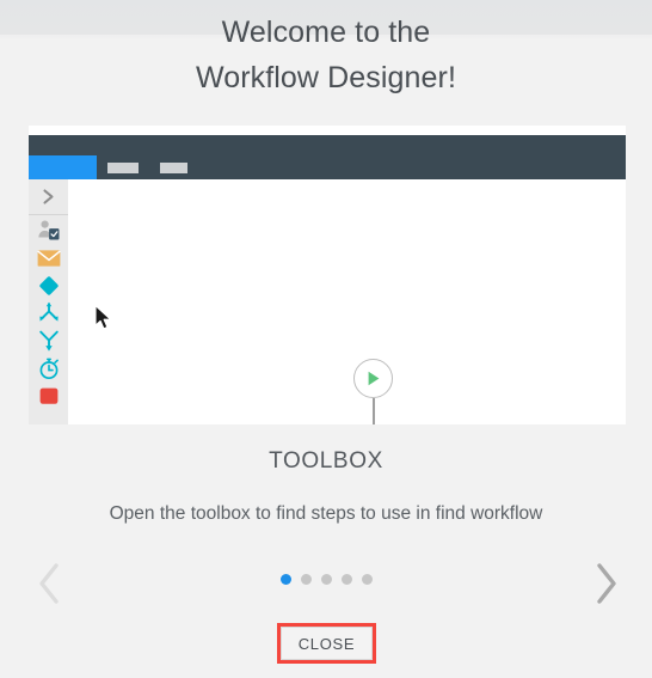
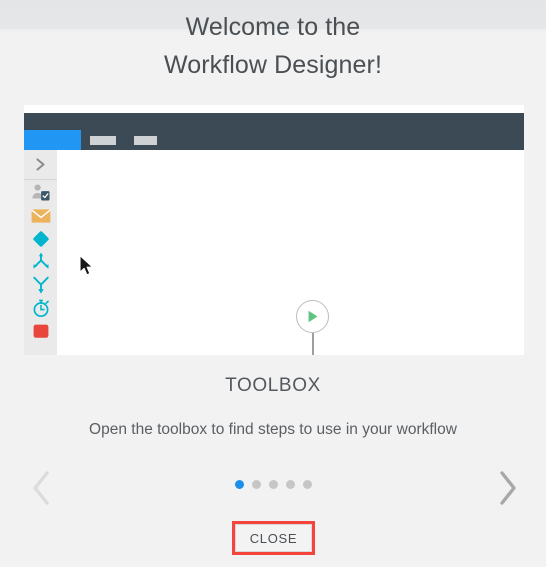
  Welcome to the
  Workflow Designer!
  TOOLBOX
- Open the toolbox to find steps to use in find workflow
+ Open the toolbox to find steps to use in your workflow
  CLOSE
